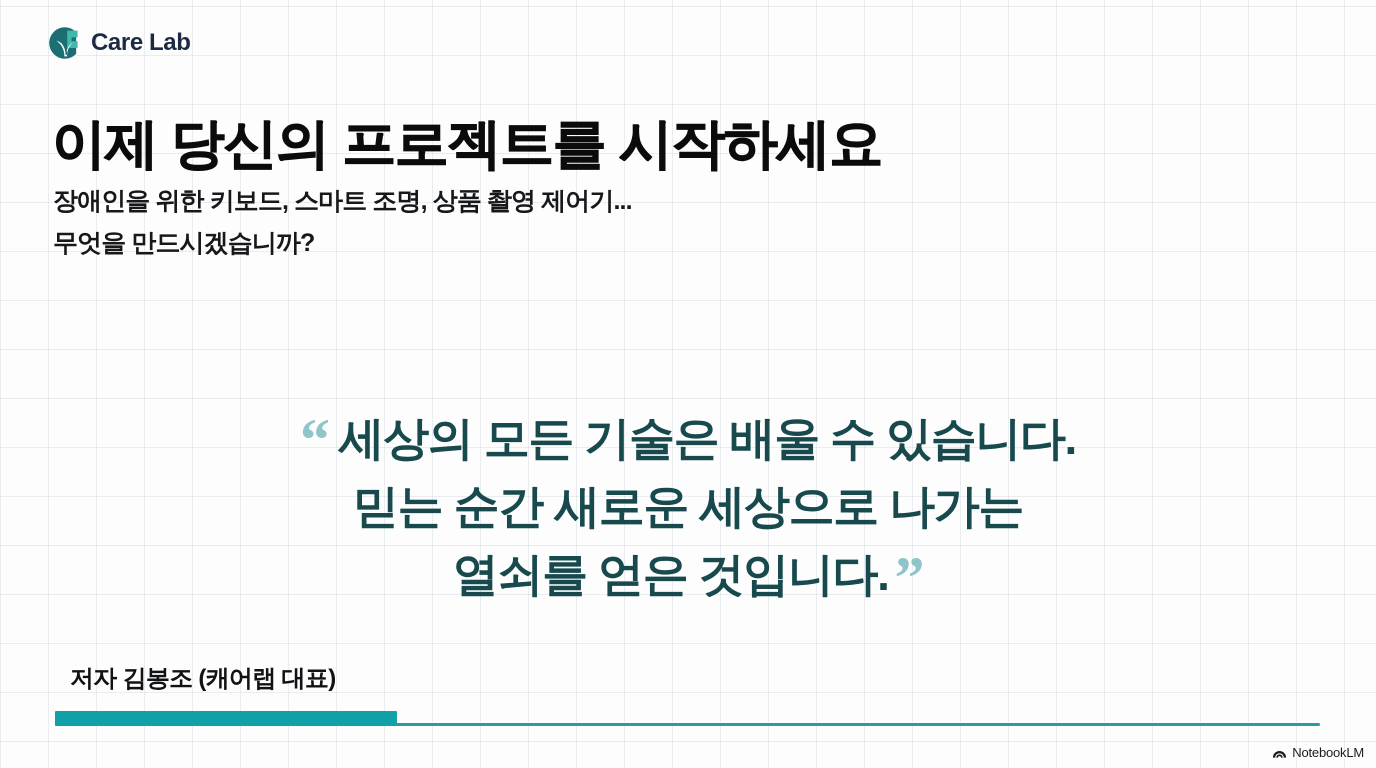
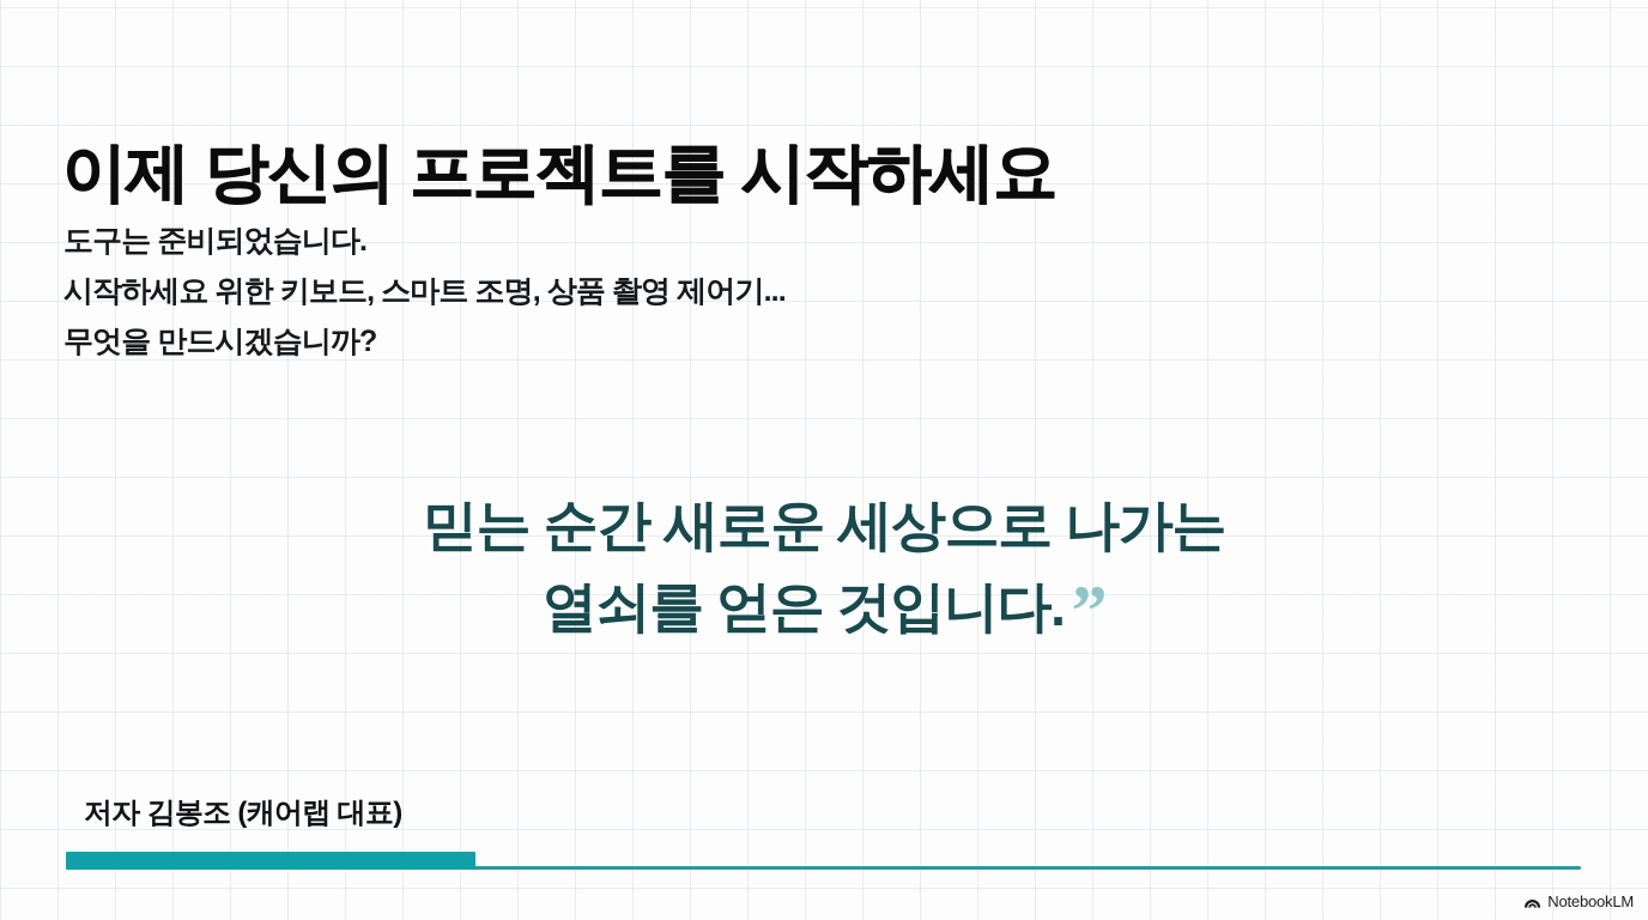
- Care Lab
  이제 당신의 프로젝트를 시작하세요
+ 도구는 준비되었습니다.
- 장애인을 위한 키보드, 스마트 조명, 상품 촬영 제어기...
+ 시작하세요 위한 키보드, 스마트 조명, 상품 촬영 제어기...
  무엇을 만드시겠습니까?
- “ 세상의 모든 기술은 배울 수 있습니다.
  믿는 순간 새로운 세상으로 나가는
  열쇠를 얻은 것입니다.”
  저자 김봉조 (캐어랩 대표)
  NotebookLM
